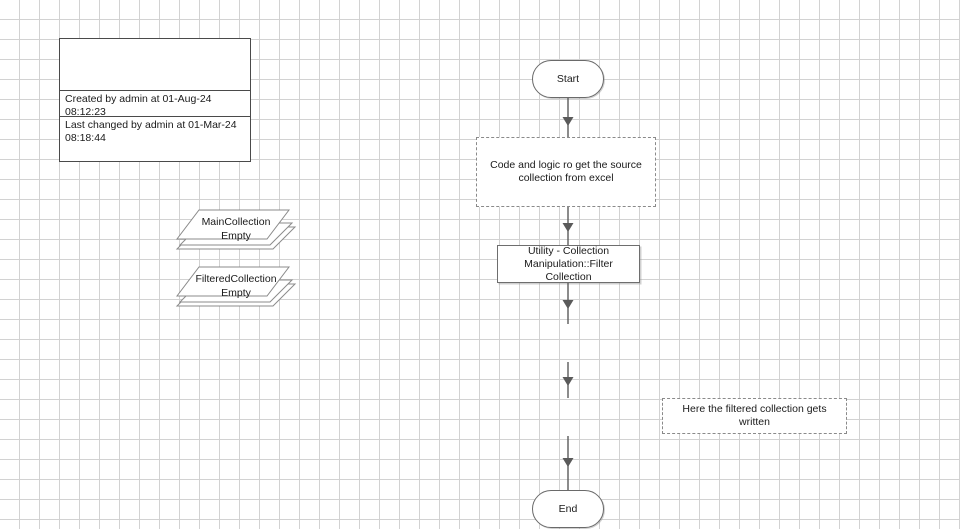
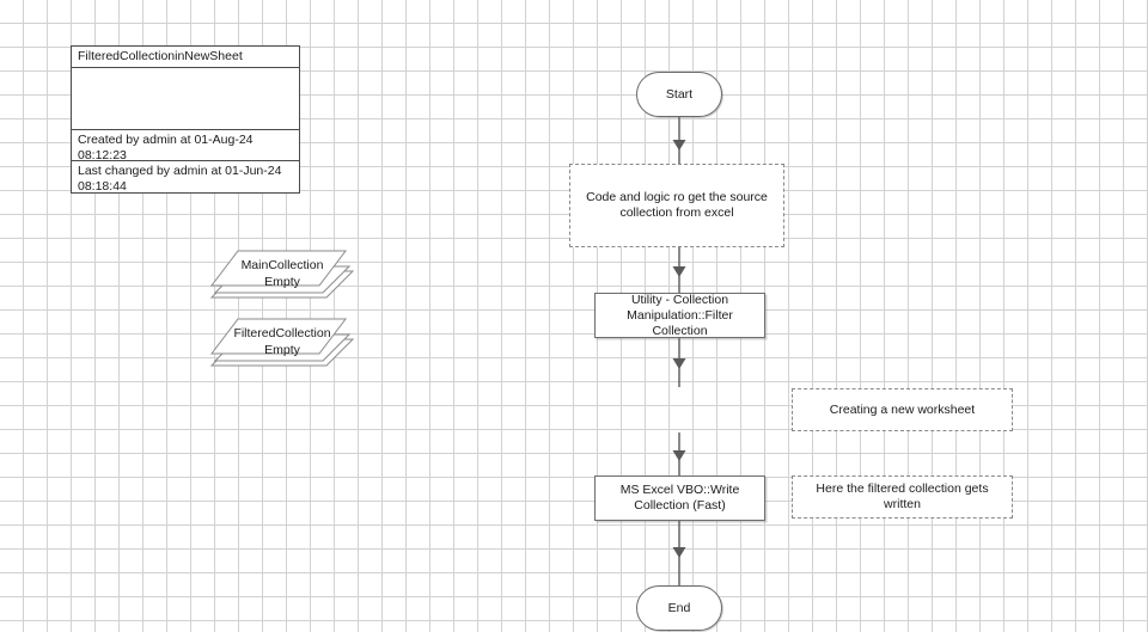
+ FilteredCollectioninNewSheet
  Created by admin at 01-Aug-24 08:12:23
- Last changed by admin at 01-Mar-24 08:18:44
+ Last changed by admin at 01-Jun-24 08:18:44
  MainCollection
  Empty
  FilteredCollection
  Empty
  Start
  Code and logic ro get the source collection from excel
  Utility - Collection Manipulation::Filter Collection
+ Creating a new worksheet
+ MS Excel VBO::Write Collection (Fast)
  Here the filtered collection gets written
  End
